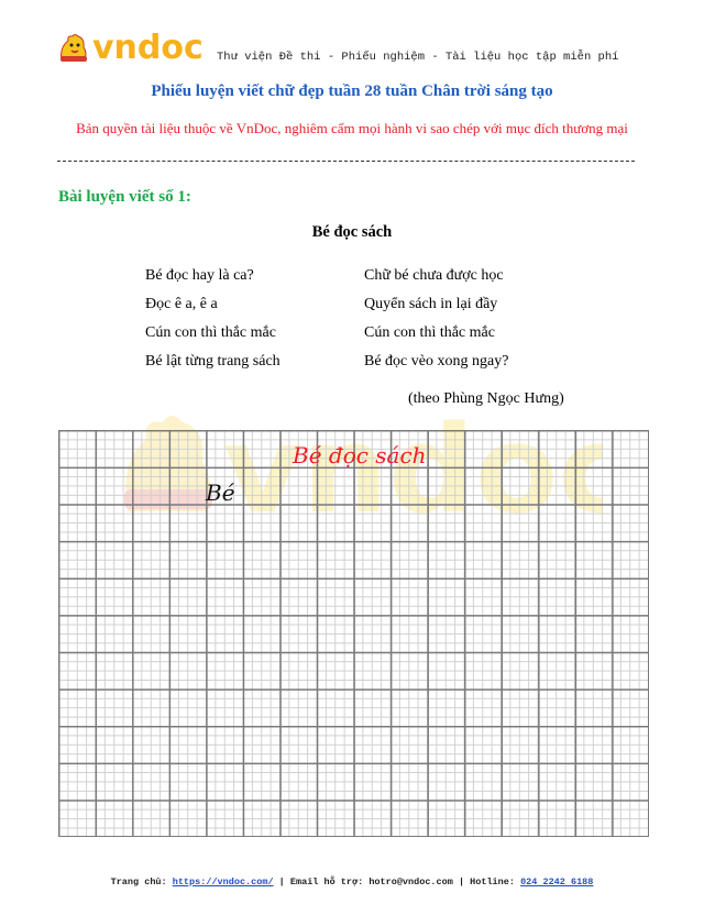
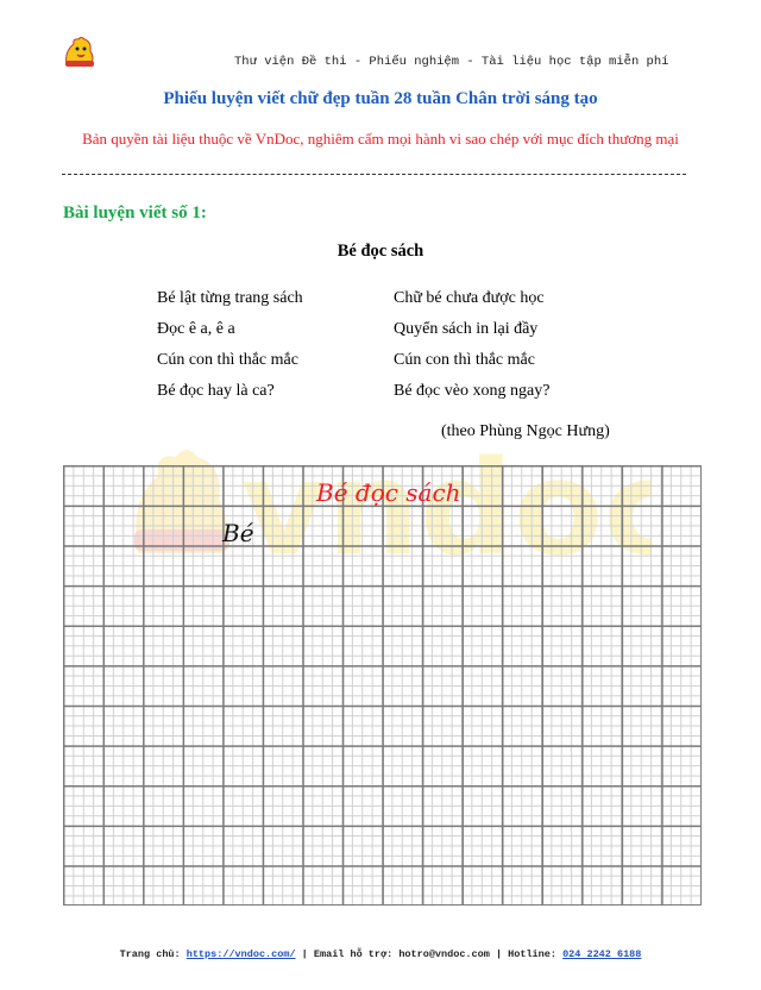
- vndoc
  Thư viện Đề thi - Phiếu nghiệm - Tài liệu học tập miễn phí
  Phiếu luyện viết chữ đẹp tuần 28 tuần Chân trời sáng tạo
  Bản quyền tài liệu thuộc về VnDoc, nghiêm cấm mọi hành vi sao chép với mục đích thương mại
  Bài luyện viết số 1:
  Bé đọc sách
- Bé đọc hay là ca?
+ Bé lật từng trang sách
  Đọc ê a, ê a
  Cún con thì thắc mắc
- Bé lật từng trang sách
+ Bé đọc hay là ca?
  Chữ bé chưa được học
  Quyển sách in lại đầy
  Cún con thì thắc mắc
  Bé đọc vèo xong ngay?
  (theo Phùng Ngọc Hưng)
  Bé đọc sách
  Bé
  Trang chủ: https://vndoc.com/ | Email hỗ trợ: hotro@vndoc.com | Hotline: 024 2242 6188
